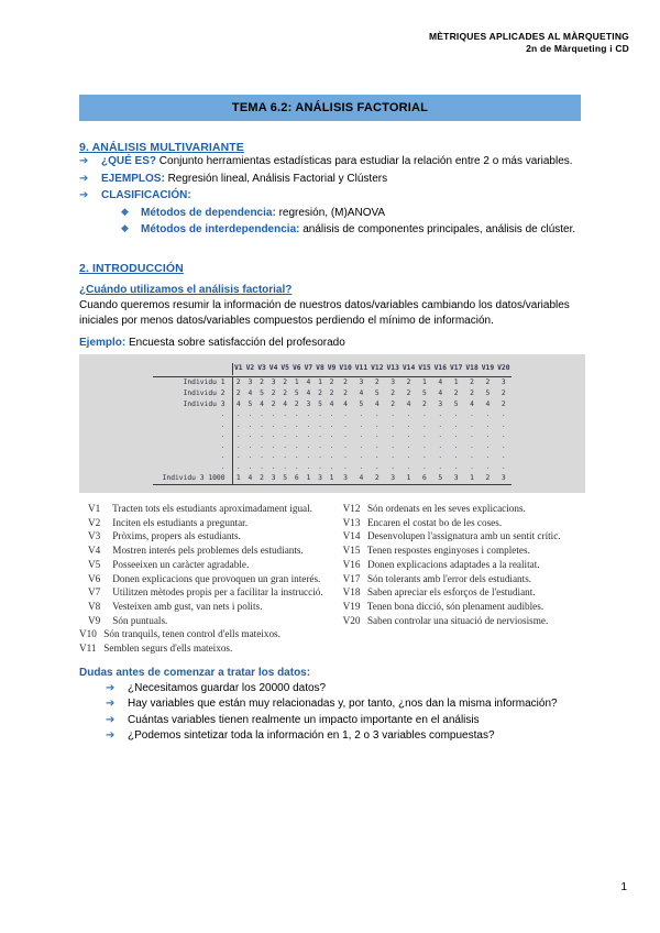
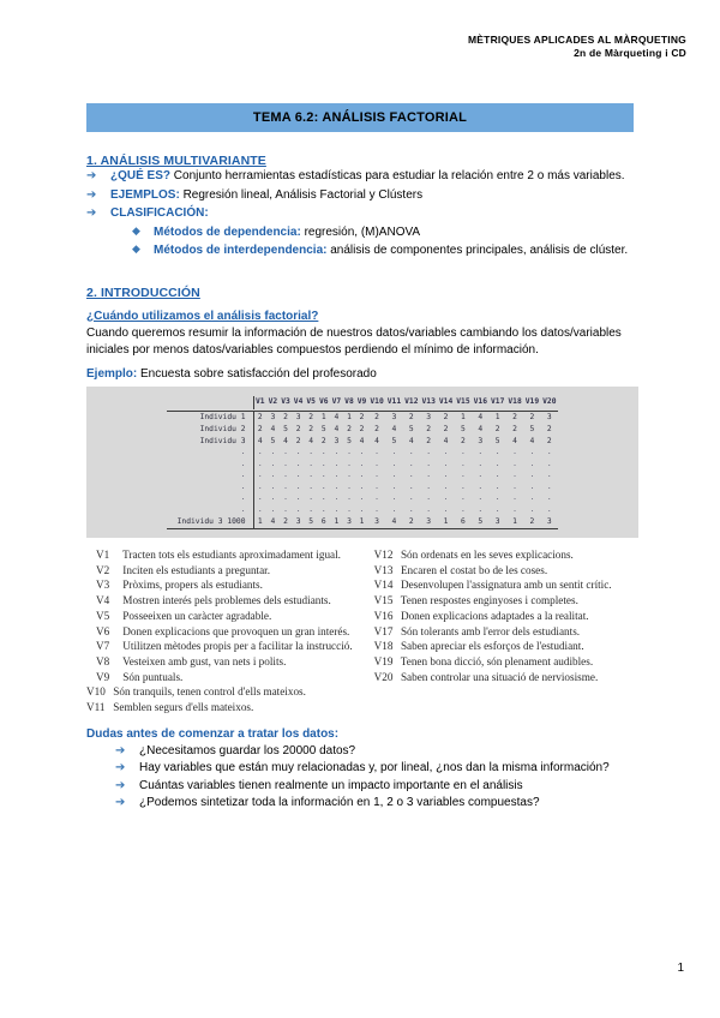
  MÈTRIQUES APLICADES AL MÀRQUETING
  2n de Màrqueting i CD
  TEMA 6.2: ANÁLISIS FACTORIAL
- 9. ANÁLISIS MULTIVARIANTE
+ 1. ANÁLISIS MULTIVARIANTE
  ➔
  ¿QUÉ ES? Conjunto herramientas estadísticas para estudiar la relación entre 2 o más variables.
  ➔
  EJEMPLOS: Regresión lineal, Análisis Factorial y Clústers
  ➔
  CLASIFICACIÓN:
  ◆
  Métodos de dependencia: regresión, (M)ANOVA
  ◆
  Métodos de interdependencia: análisis de componentes principales, análisis de clúster.
  2. INTRODUCCIÓN
  ¿Cuándo utilizamos el análisis factorial?
  Cuando queremos resumir la información de nuestros datos/variables cambiando los datos/variables iniciales por menos datos/variables compuestos perdiendo el mínimo de información.
  Ejemplo: Encuesta sobre satisfacción del profesorado
  V1 Tracten tots els estudiants aproximadament igual.
  V2 Inciten els estudiants a preguntar.
  V3 Pròxims, propers als estudiants.
  V4 Mostren interés pels problemes dels estudiants.
  V5 Posseeixen un caràcter agradable.
  V6 Donen explicacions que provoquen un gran interés.
  V7 Utilitzen mètodes propis per a facilitar la instrucció.
  V8 Vesteixen amb gust, van nets i polits.
  V9 Són puntuals.
  V10 Són tranquils, tenen control d'ells mateixos.
  V11 Semblen segurs d'ells mateixos.
  V12 Són ordenats en les seves explicacions.
  V13 Encaren el costat bo de les coses.
  V14 Desenvolupen l'assignatura amb un sentit crític.
  V15 Tenen respostes enginyoses i completes.
  V16 Donen explicacions adaptades a la realitat.
  V17 Són tolerants amb l'error dels estudiants.
  V18 Saben apreciar els esforços de l'estudiant.
  V19 Tenen bona dicció, són plenament audibles.
  V20 Saben controlar una situació de nerviosisme.
  Dudas antes de comenzar a tratar los datos:
  ➔
  ¿Necesitamos guardar los 20000 datos?
  ➔
- Hay variables que están muy relacionadas y, por tanto, ¿nos dan la misma información?
+ Hay variables que están muy relacionadas y, por lineal, ¿nos dan la misma información?
  ➔
  Cuántas variables tienen realmente un impacto importante en el análisis
  ➔
  ¿Podemos sintetizar toda la información en 1, 2 o 3 variables compuestas?
  1
